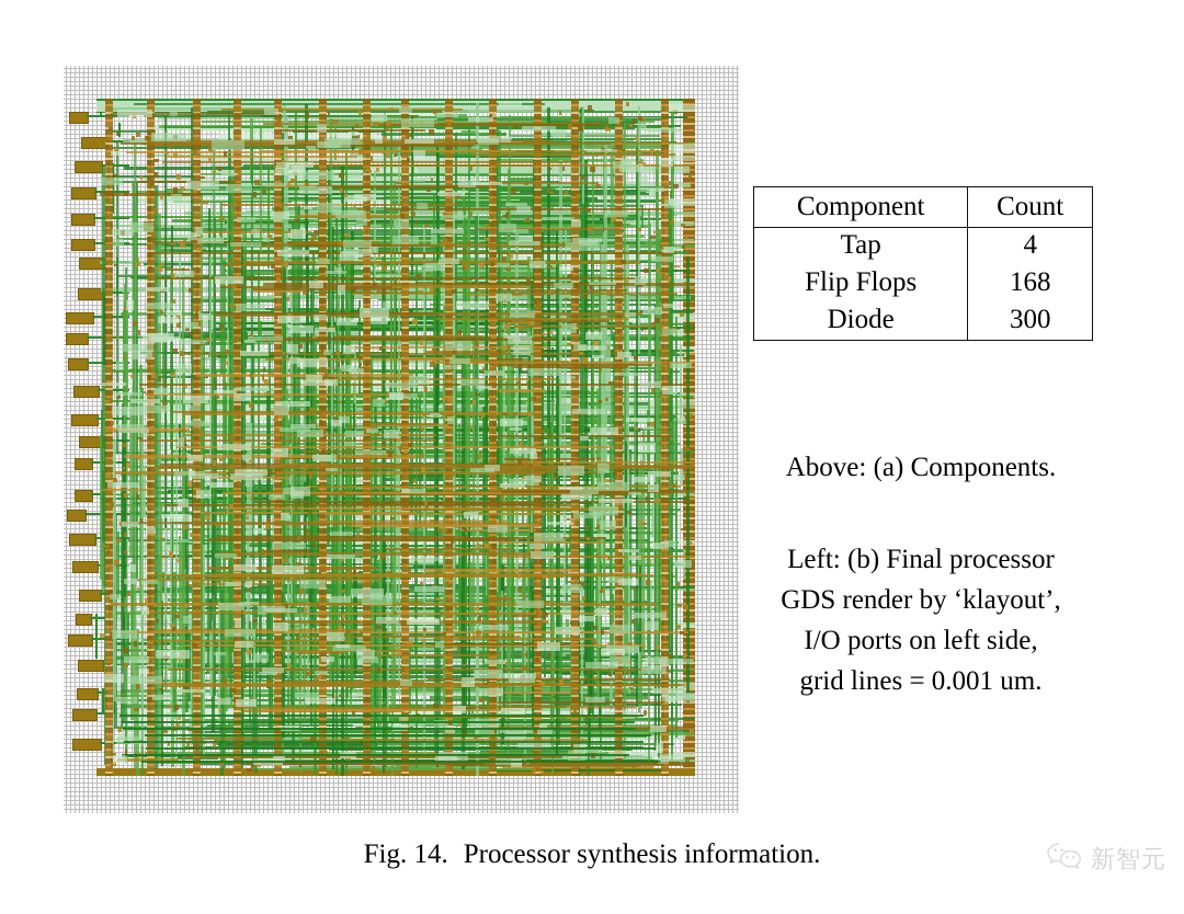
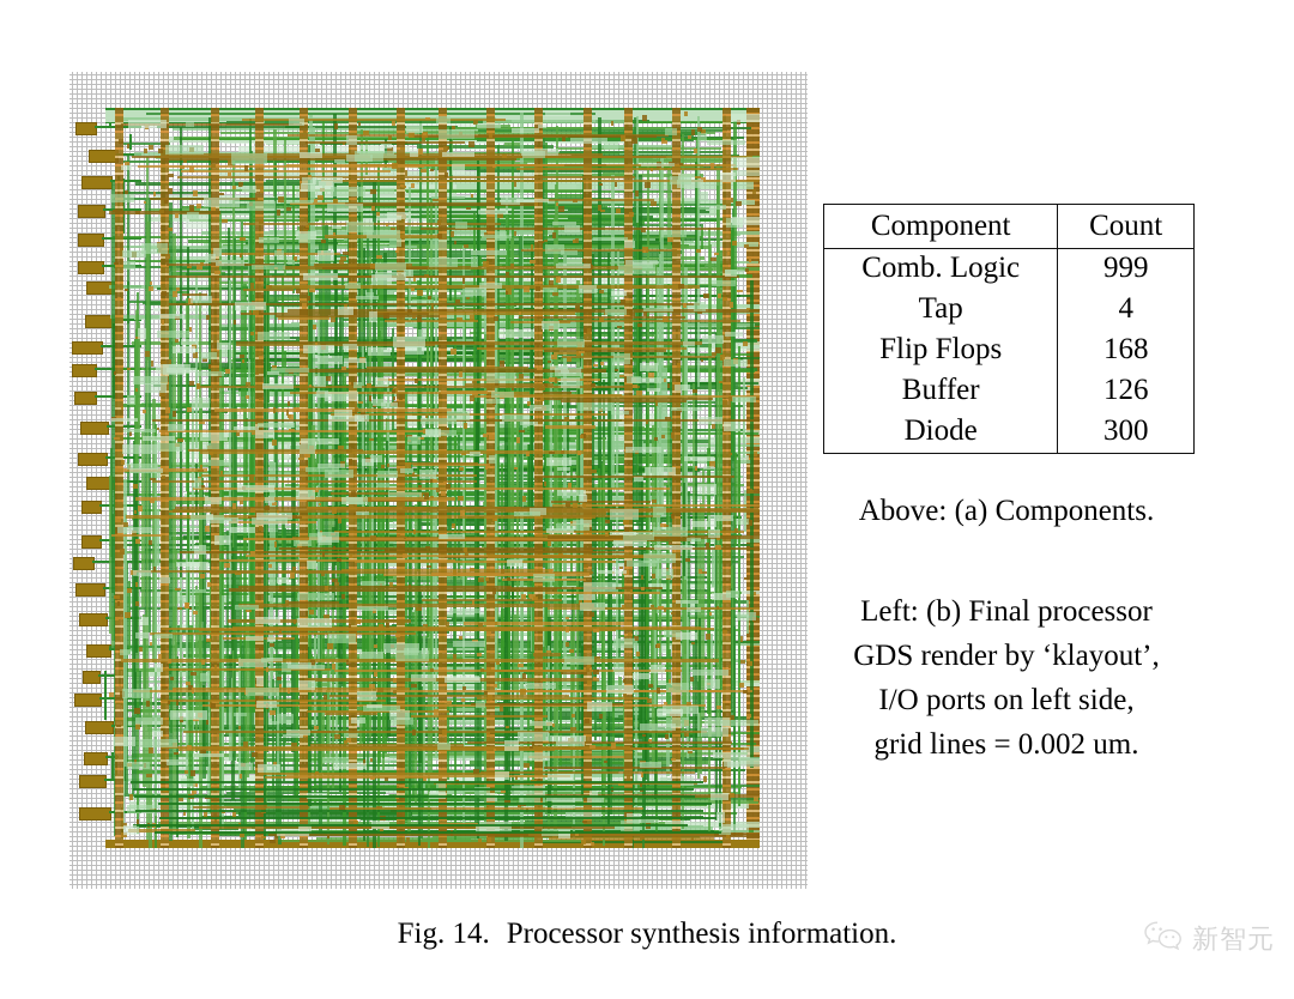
  Component	Count
+ Comb. Logic	999
  Tap	4
  Flip Flops	168
+ Buffer	126
  Diode	300
  Above: (a) Components.
  Left: (b) Final processor
  GDS render by ‘klayout’,
  I/O ports on left side,
- grid lines = 0.001 um.
+ grid lines = 0.002 um.
  Fig. 14. Processor synthesis information.
  新智元
